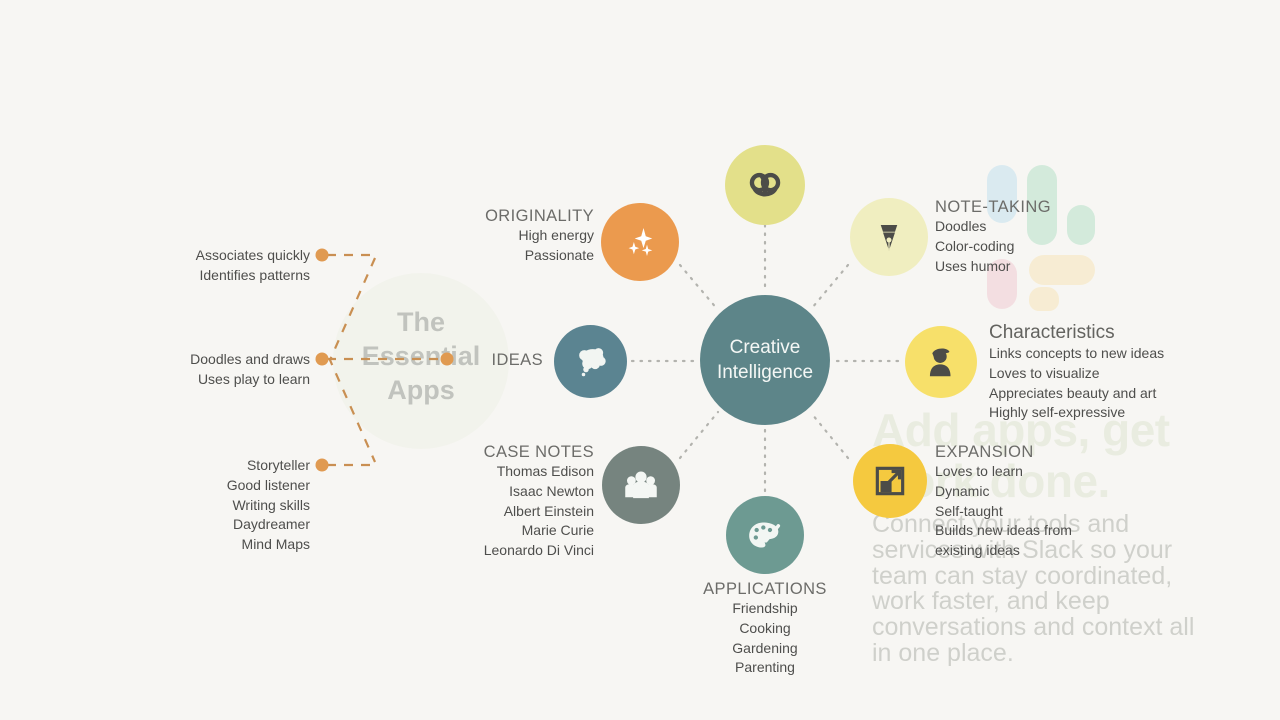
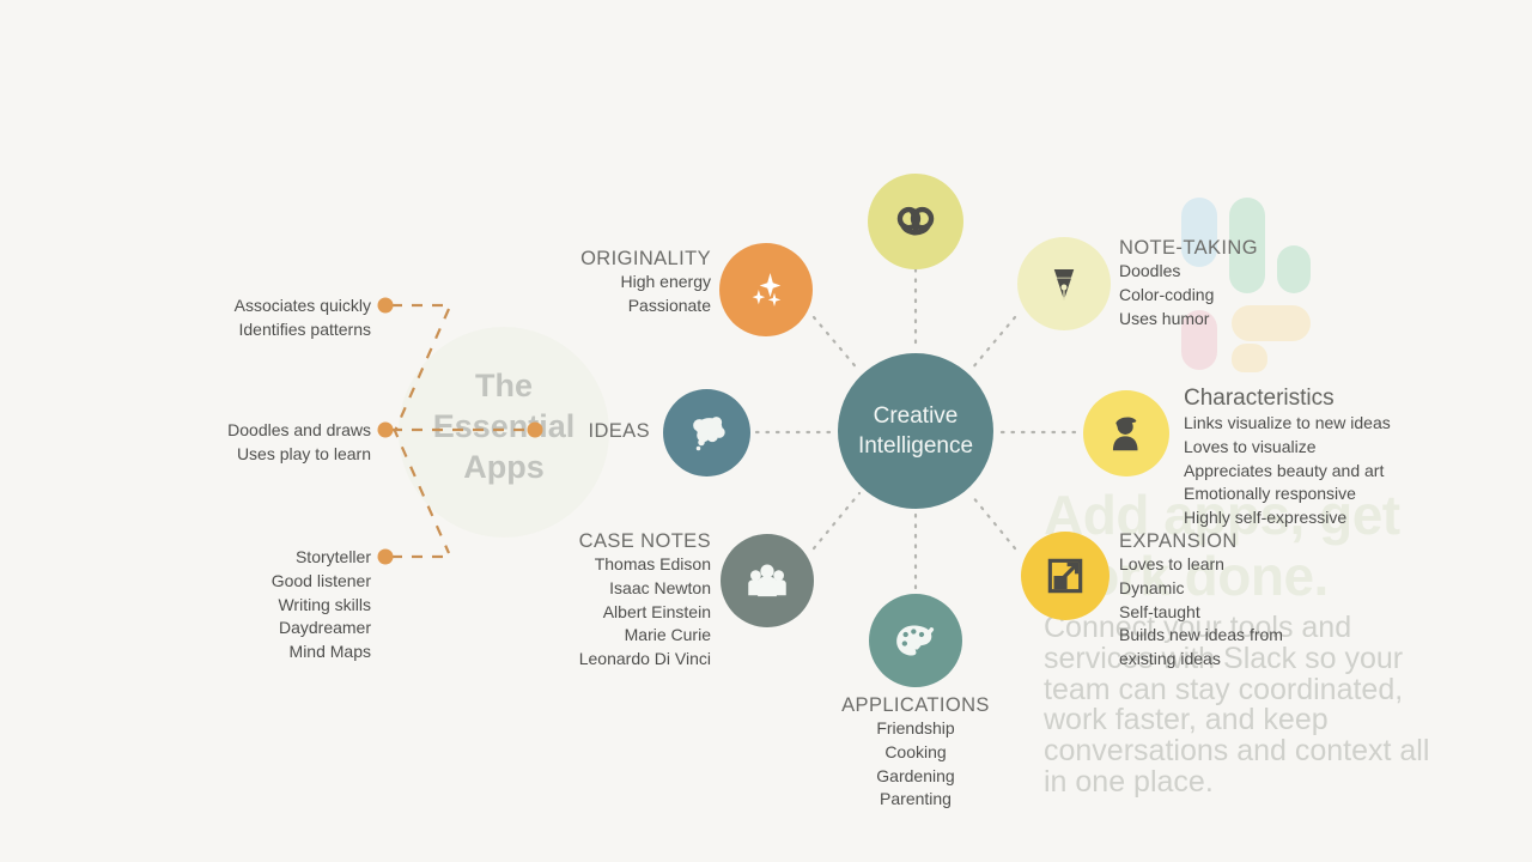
  The
  Essenial
  Apps
  Add apps, get rk done.
  Connect your tools and services with Slack so your team can stay coordinated, work faster, and keep conversations and context all in one place.
  Associates quickly
  Identifies patterns
  Doodles and draws
  Uses play to learn
  Storyteller
  Good listener
  Writing skills
  Daydreamer
  Mind Maps
  ORIGINALITY
  High energy
  Passionate
  NOTE-TAKING
  Doodles
  Color-coding
  Uses humor
  IDEAS
  Characteristics
- Links concepts to new ideas
+ Links visualize to new ideas
  Loves to visualize
  Appreciates beauty and art
+ Emotionally responsive
  Highly self-expressive
  CASE NOTES
  Thomas Edison
  Isaac Newton
  Albert Einstein
  Marie Curie
  Leonardo Di Vinci
  EXPANSION
  Loves to learn
  Dynamic
  Self-taught
  Builds new ideas from existing ideas
  APPLICATIONS
  Friendship
  Cooking
  Gardening
  Parenting
  Creative
  Intelligence
